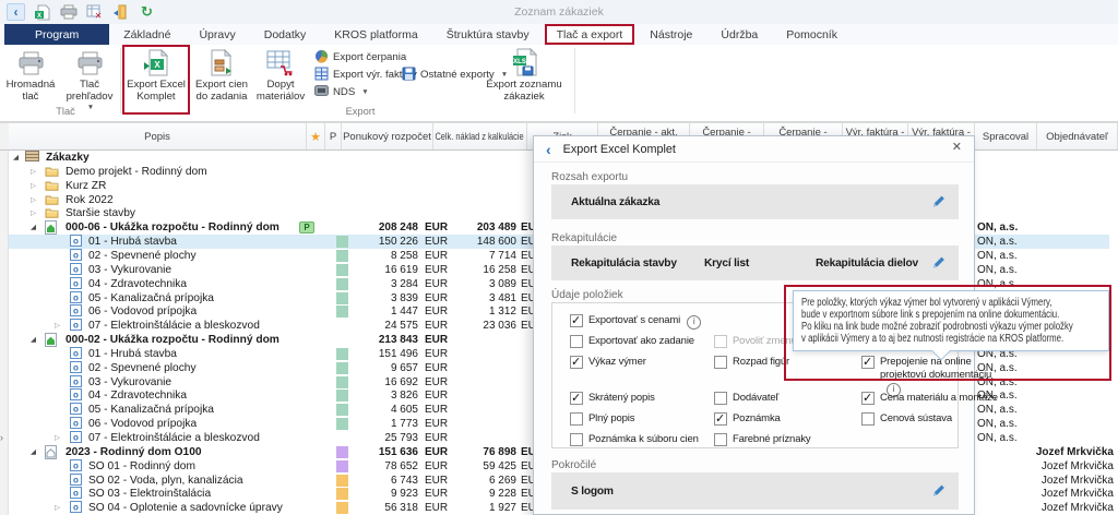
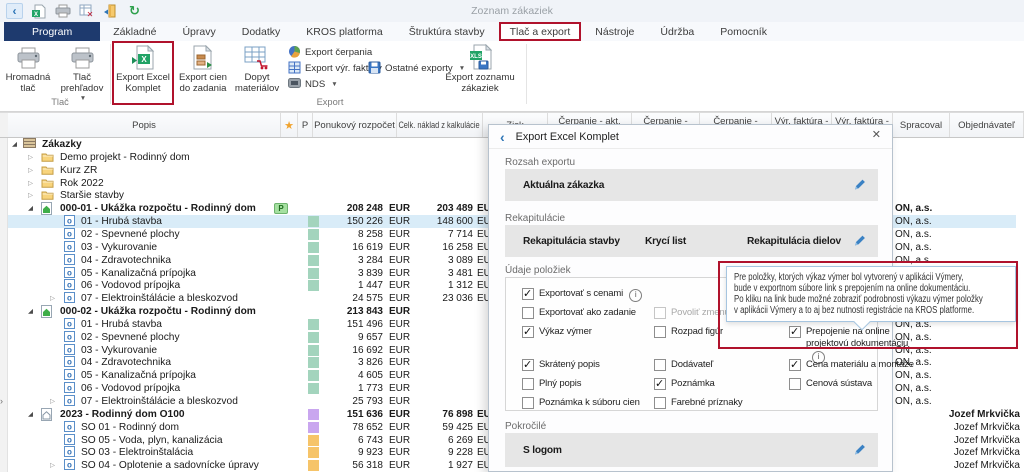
  ‹
  ✕
  ↻
  Zoznam zákaziek
  Program
  Základné
  Úpravy
  Dodatky
  KROS platforma
  Štruktúra stavby
  Tlač a export
  Nástroje
  Údržba
  Pomocník
  Hromadná tlač
  Tlač prehľadov
  X
  Export Excel Komplet
  Export cien do zadania
  Dopyt materiálov
  Export čerpania
  Export výr. fakt
  NDS
  Ostatné exporty
  Export zoznamu zákaziek
  Tlač
  Export
  Popis
  ★
  P
  Ponukový rozpočet
  Celk. náklad z kalkulácie
  Čerpanie - akt.
  Čerpanie -
  Čerpanie -
  Výr. faktúra -
  Výr. faktúra -
  Spracoval
  Objednávateľ
  ›
  Zákazky
  Demo projekt - Rodinný dom
  Kurz ZR
  Rok 2022
  Staršie stavby
- 000-06 - Ukážka rozpočtu - Rodinný dom
+ 000-01 - Ukážka rozpočtu - Rodinný dom
  P
  208 248
  EUR
  203 489
  ON, a.s.
  o
  01 - Hrubá stavba
  150 226
  EUR
  148 600
  ON, a.s.
  o
  02 - Spevnené plochy
  8 258
  EUR
  7 714
  ON, a.s.
  o
  03 - Vykurovanie
  16 619
  EUR
  16 258
  ON, a.s.
  o
  04 - Zdravotechnika
  3 284
  EUR
  3 089
  ON, a.s.
  o
  05 - Kanalizačná prípojka
  3 839
  EUR
  3 481
  o
  06 - Vodovod prípojka
  1 447
  EUR
  1 312
  o
  07 - Elektroinštálácie a bleskozvod
  24 575
  EUR
  23 036
  000-02 - Ukážka rozpočtu - Rodinný dom
  213 843
  EUR
  o
  01 - Hrubá stavba
  151 496
  EUR
  ON, a.s.
  o
  02 - Spevnené plochy
  9 657
  EUR
  ON, a.s.
  o
  03 - Vykurovanie
  16 692
  EUR
  ON, a.s.
  o
  04 - Zdravotechnika
  3 826
  EUR
  ON, a.s.
  o
  05 - Kanalizačná prípojka
  4 605
  EUR
  ON, a.s.
  o
  06 - Vodovod prípojka
  1 773
  EUR
  ON, a.s.
  o
  07 - Elektroinštálácie a bleskozvod
  25 793
  EUR
  ON, a.s.
  2023 - Rodinný dom O100
  151 636
  EUR
  76 898
  Jozef Mrkvička
  o
  SO 01 - Rodinný dom
  78 652
  EUR
  59 425
  Jozef Mrkvička
  o
- SO 02 - Voda, plyn, kanalizácia
+ SO 05 - Voda, plyn, kanalizácia
  6 743
  EUR
  6 269
  Jozef Mrkvička
  o
  SO 03 - Elektroinštalácia
  9 923
  EUR
  9 228
  Jozef Mrkvička
  o
  SO 04 - Oplotenie a sadovnícke úpravy
  56 318
  EUR
  1 927
  Jozef Mrkvička
  ‹
  Export Excel Komplet
  ✕
  Rozsah exportu
  Aktuálna zákazka
  Rekapitulácie
  Rekapitulácia stavby
  Krycí list
  Rekapitulácia dielov
  Údaje položiek
  Exportovať s cenami i
  Exportovať ako zadanie
  Výkaz výmer
  Skrátený popis
  Plný popis
  Poznámka k súboru cien
  Rozpad figúr
  Dodávateľ
  Poznámka
  Farebné príznaky
  Prepojenie na online projektovú dokumentáciui
  Cena materiálu a montáže
  Cenová sústava
  Pokročilé
  S logom
  Pre položky, ktorých výkaz výmer bol vytvorený v aplikácii Výmery,
  bude v exportnom súbore link s prepojením na online dokumentáciu.
  Po kliku na link bude možné zobraziť podrobnosti výkazu výmer položky
  v aplikácii Výmery a to aj bez nutnosti registrácie na KROS platforme.
